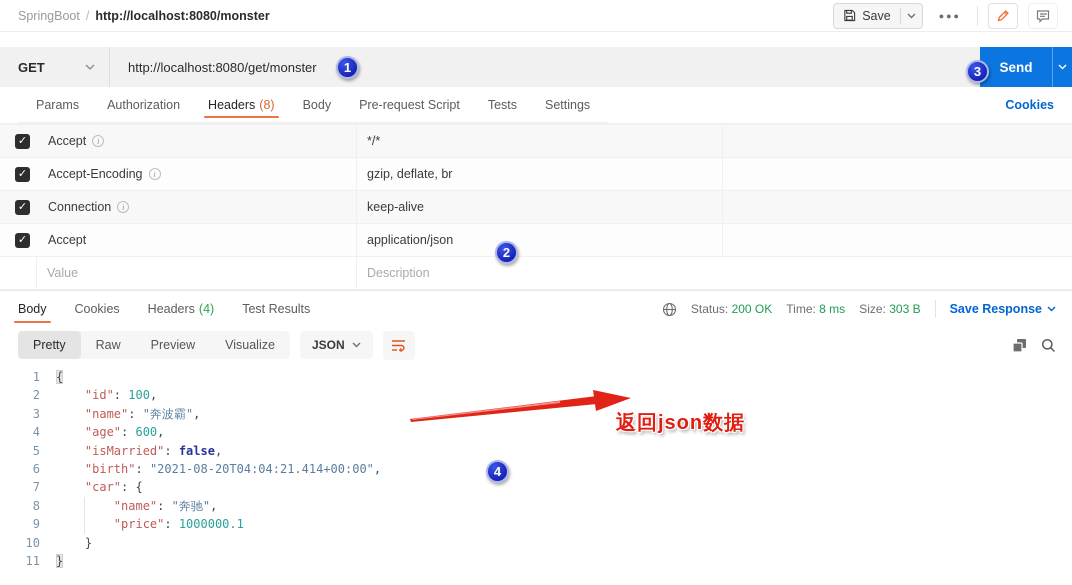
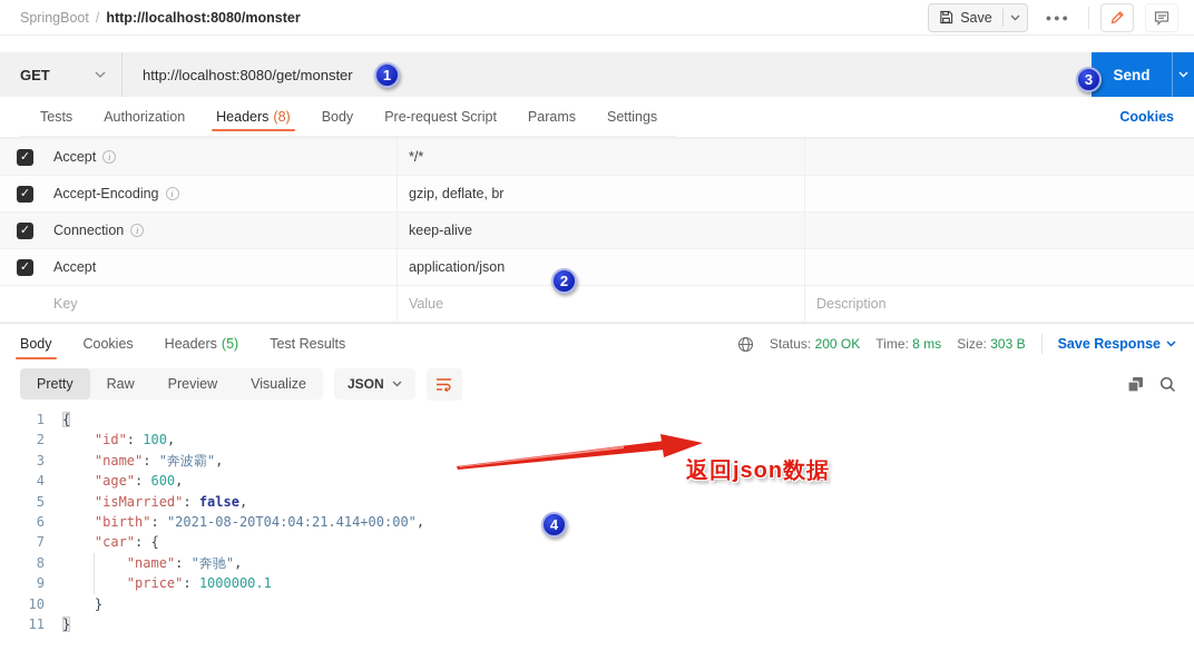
  SpringBoot
  /
  http://localhost:8080/monster
  Save
  ●●●
  GET
  http://localhost:8080/get/monster
  Send
- Params
+ Tests
  Authorization
  Headers
  (8)
  Body
  Pre-request Script
- Tests
+ Params
  Settings
  Cookies
  ✓
  Accept
  i
  */*
  ✓
  Accept-Encoding
  i
  gzip, deflate, br
  ✓
  Connection
  i
  keep-alive
  ✓
  Accept
  application/json
+ Key
  Value
  Description
  Body
  Cookies
  Headers
- (4)
+ (5)
  Test Results
  Status: 200 OK
  Time: 8 ms
  Size: 303 B
  Save Response
  Pretty
  Raw
  Preview
  Visualize
  JSON
  1
  {
  2
  "id": 100,
  3
  "name": "奔波霸",
  4
  "age": 600,
  5
  "isMarried": false,
  6
  "birth": "2021-08-20T04:04:21.414+00:00",
  7
  "car": {
  8
  "name": "奔驰",
  9
  "price": 1000000.1
  10
  }
  11
  }
  返回json数据
  1
  2
  3
  4
